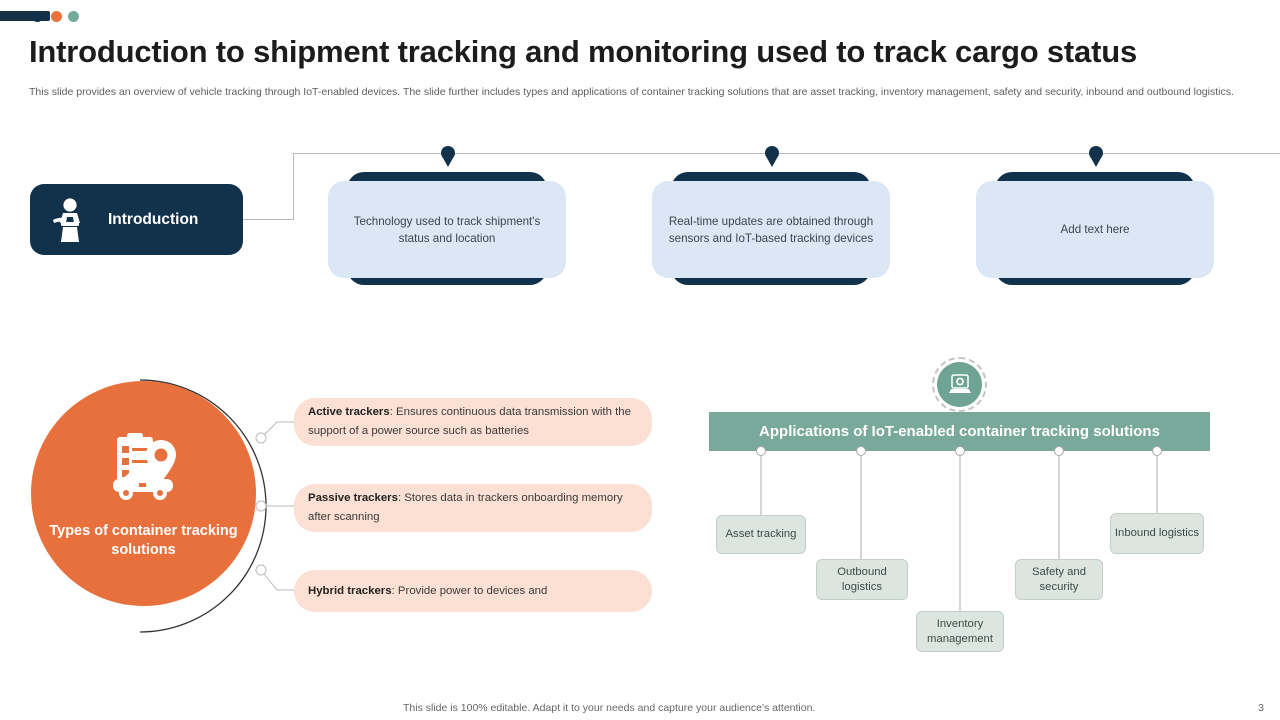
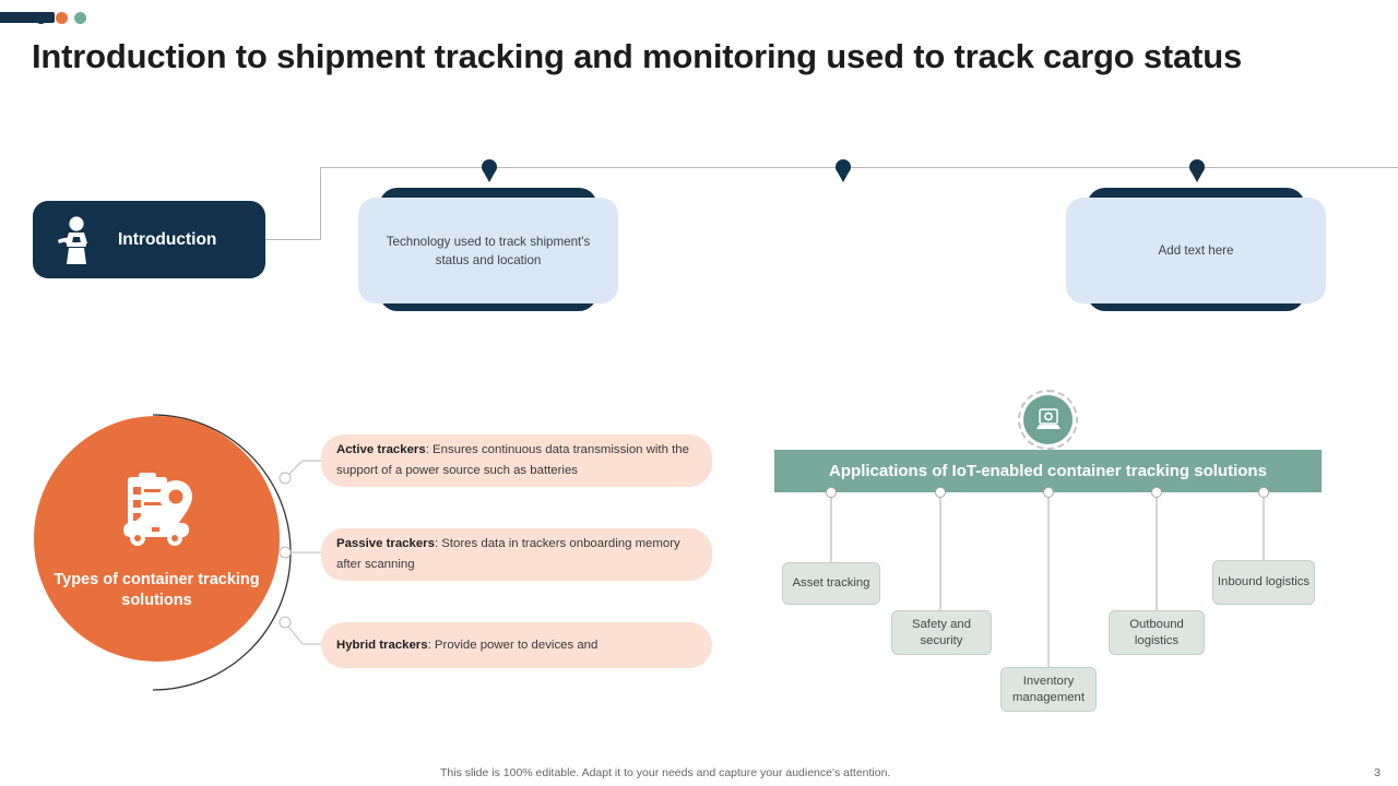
  Introduction to shipment tracking and monitoring used to track cargo status
- This slide provides an overview of vehicle tracking through IoT-enabled devices. The slide further includes types and applications of container tracking solutions that are asset tracking, inventory management, safety and security, inbound and outbound logistics.
  Introduction
  Technology used to track shipment's status and location
- Real-time updates are obtained through sensors and IoT-based tracking devices
  Add text here
  Types of container tracking solutions
  Active trackers: Ensures continuous data transmission with the support of a power source such as batteries
  Passive trackers: Stores data in trackers onboarding memory after scanning
  Hybrid trackers: Provide power to devices and
  Applications of IoT-enabled container tracking solutions
  Asset tracking
- Outbound logistics
+ Safety and security
  Inventory management
- Safety and security
+ Outbound logistics
  Inbound logistics
  This slide is 100% editable. Adapt it to your needs and capture your audience's attention.
  3
